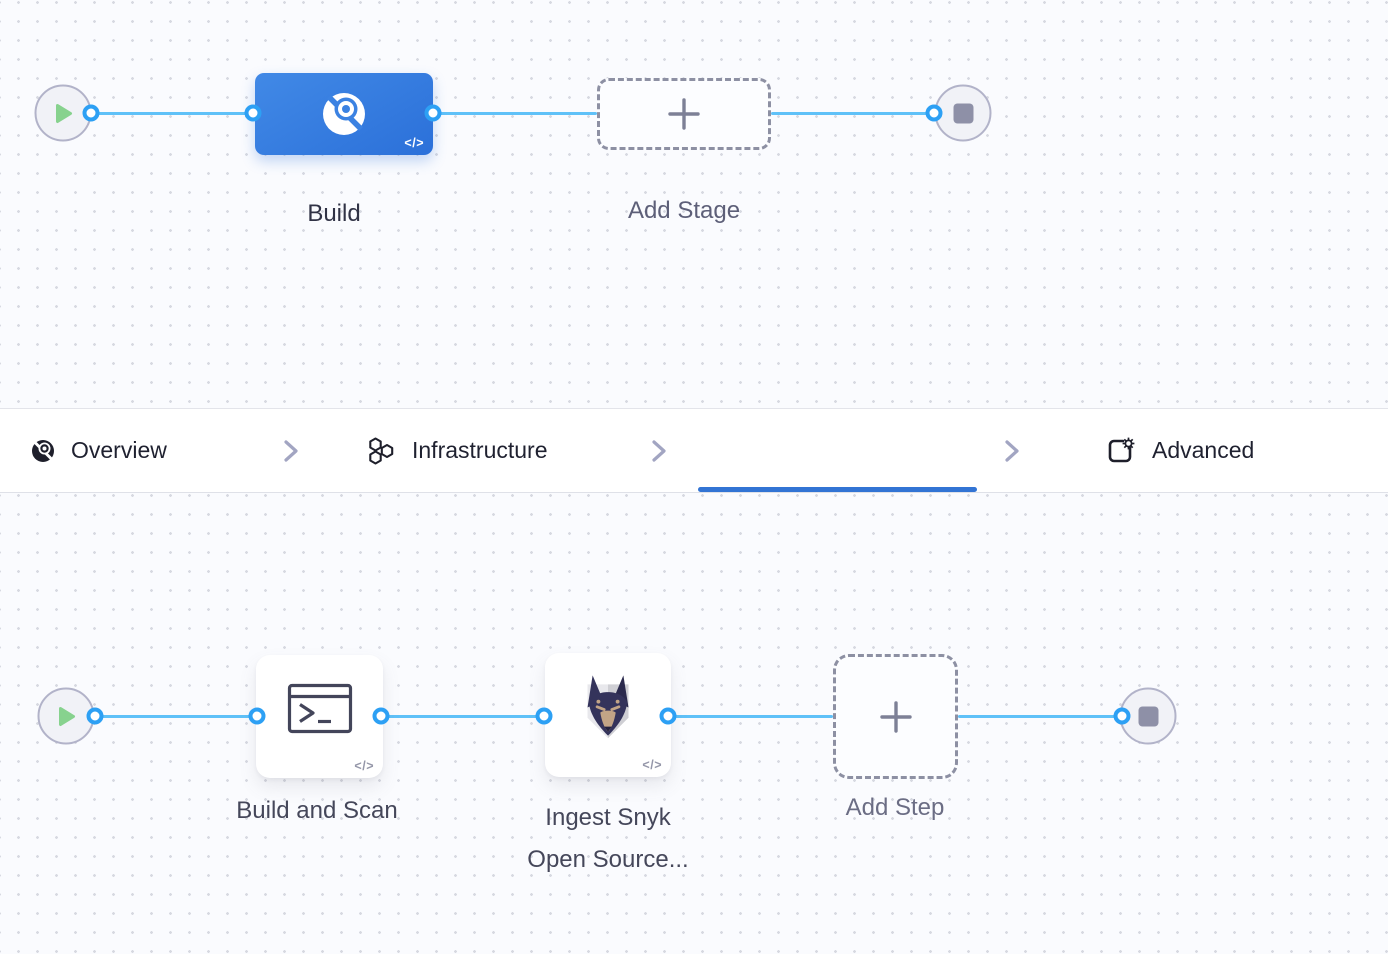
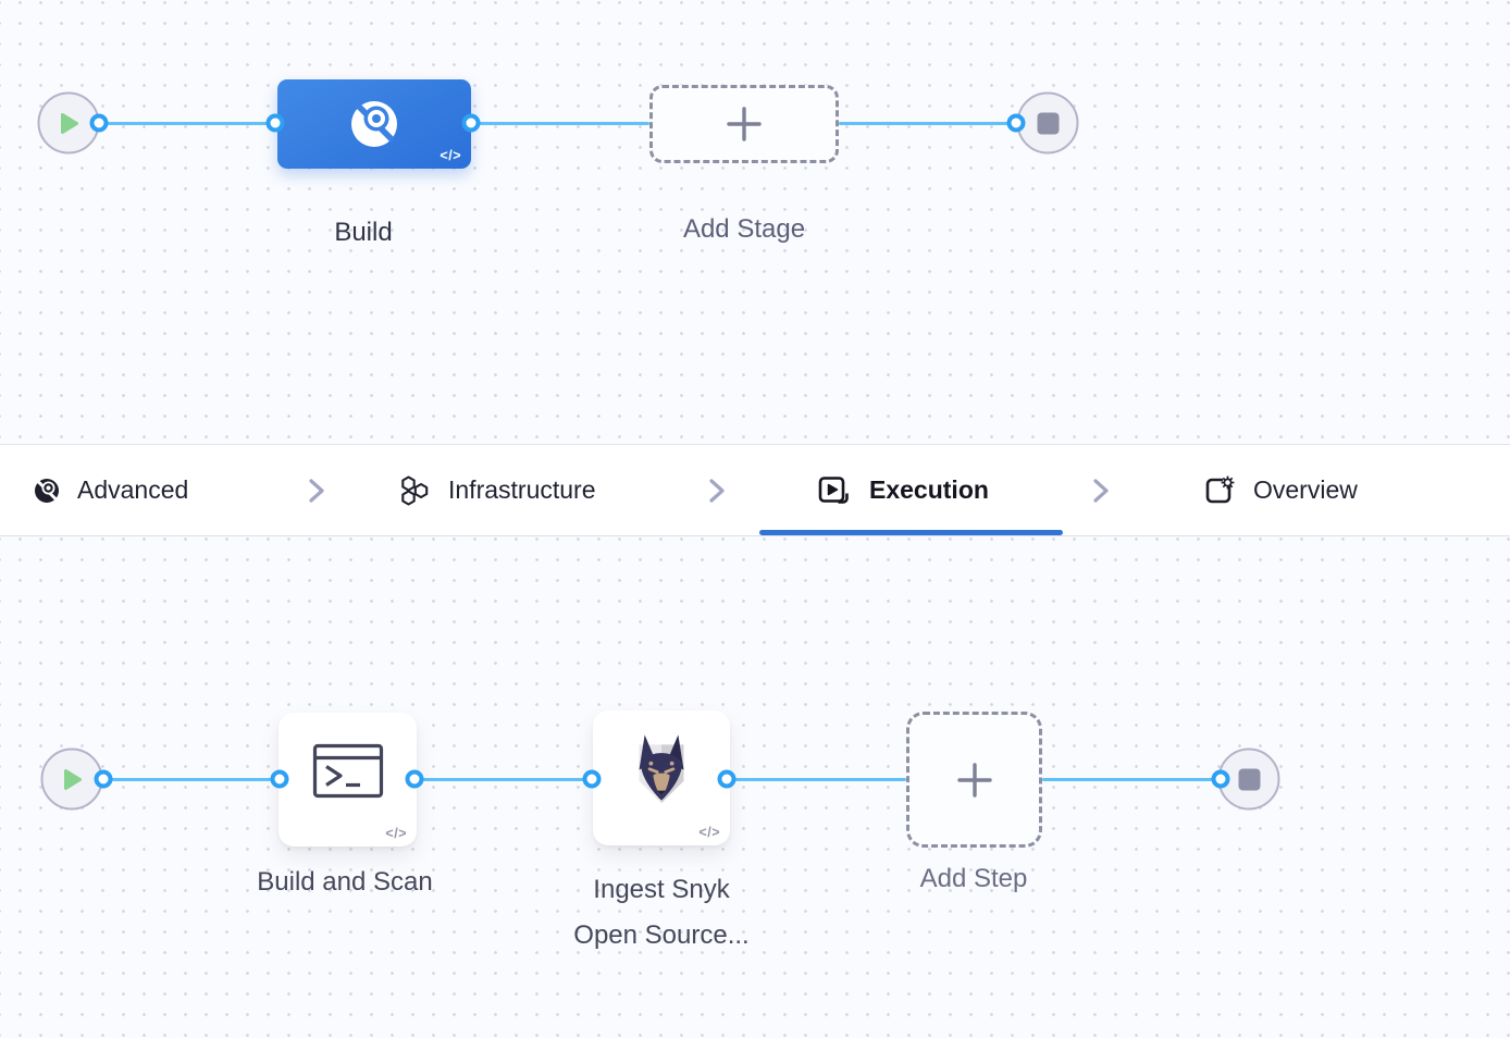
  </>
  Build
  Add Stage
- Overview
+ Advanced
  Infrastructure
+ Execution
- Advanced
+ Overview
  </>
  </>
  Build and Scan
  Ingest Snyk
  Open Source...
  Add Step
